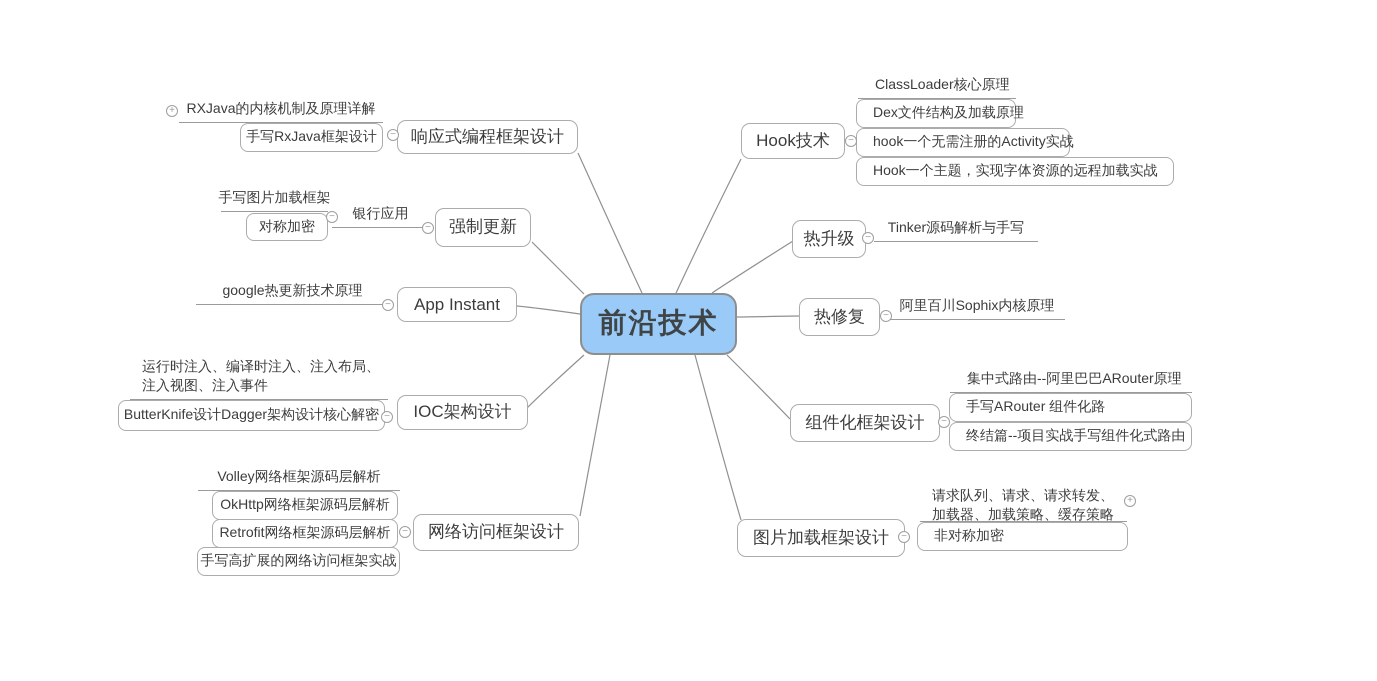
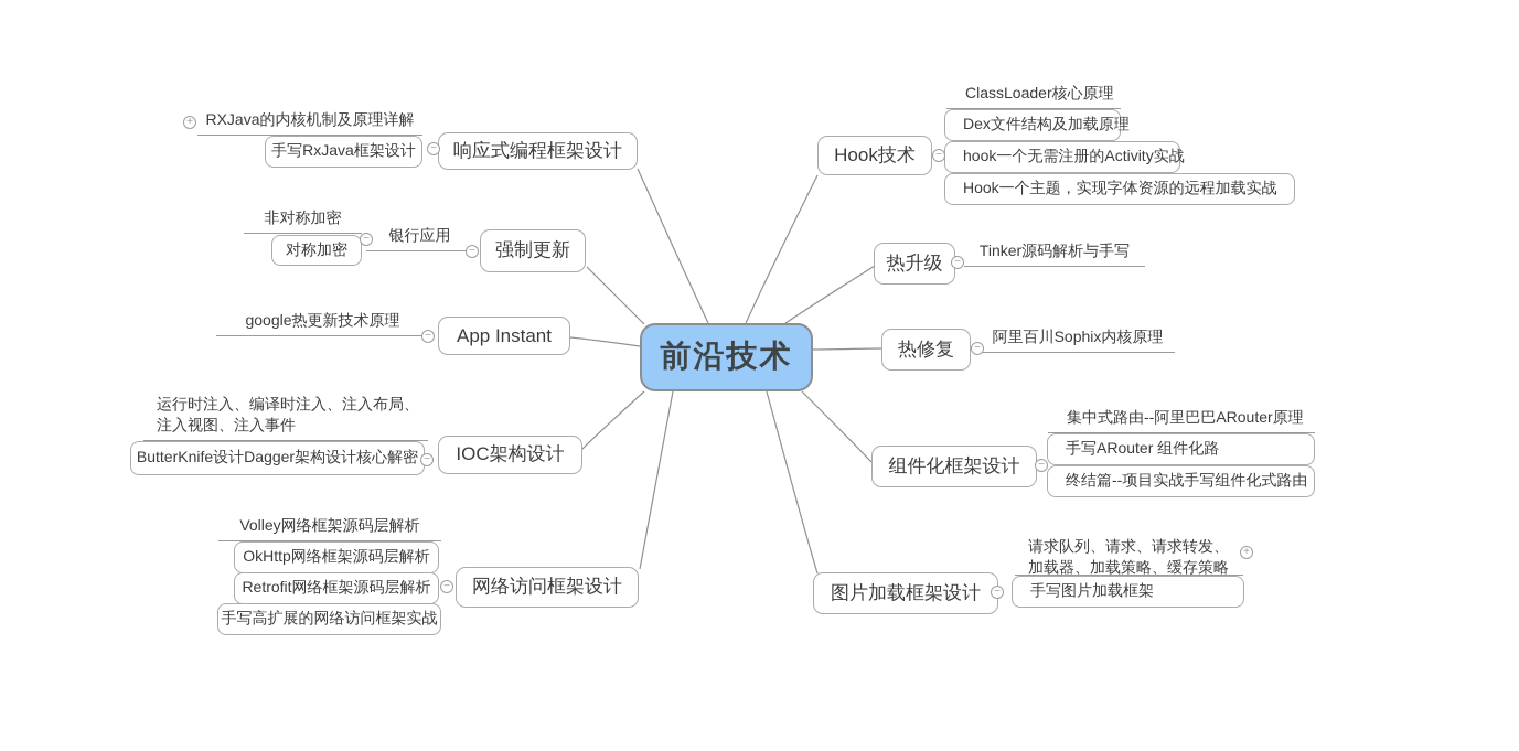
  前沿技术
  响应式编程框架设计
  −
  RXJava的内核机制及原理详解
  +
  手写RxJava框架设计
  强制更新
  −
  银行应用
  −
- 手写图片加载框架
+ 非对称加密
  对称加密
  App Instant
  −
  google热更新技术原理
  IOC架构设计
  −
  运行时注入、编译时注入、注入布局、注入视图、注入事件
  ButterKnife设计Dagger架构设计核心解密
  网络访问框架设计
  −
  Volley网络框架源码层解析
  OkHttp网络框架源码层解析
  Retrofit网络框架源码层解析
  手写高扩展的网络访问框架实战
  Hook技术
  −
  ClassLoader核心原理
  Dex文件结构及加载原理
  hook一个无需注册的Activity实战
  Hook一个主题，实现字体资源的远程加载实战
  热升级
  −
  Tinker源码解析与手写
  热修复
  −
  阿里百川Sophix内核原理
  组件化框架设计
  −
  集中式路由--阿里巴巴ARouter原理
  手写ARouter 组件化路
  终结篇--项目实战手写组件化式路由
  图片加载框架设计
  −
  请求队列、请求、请求转发、加载器、加载策略、缓存策略
  +
- 非对称加密
+ 手写图片加载框架
